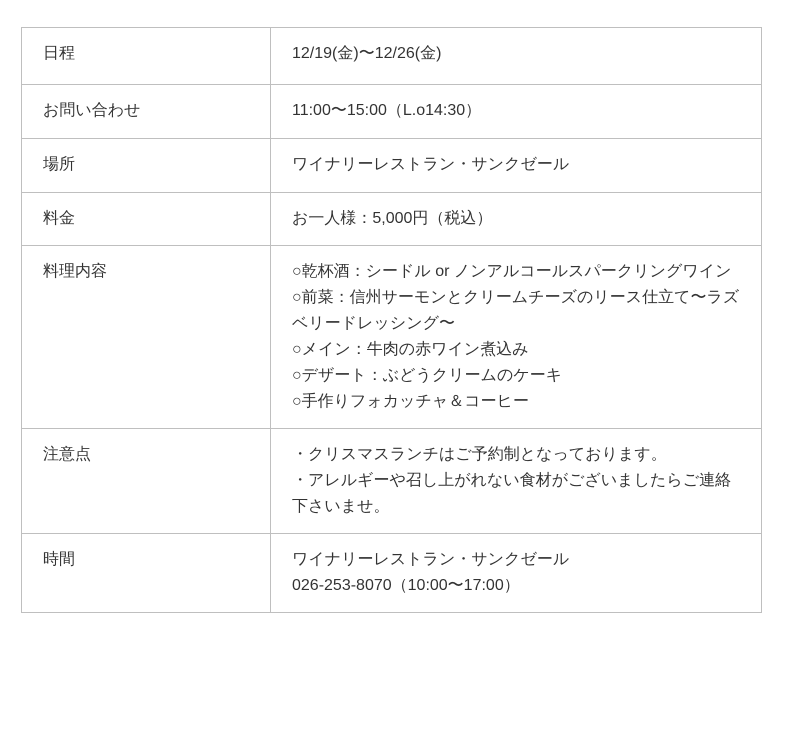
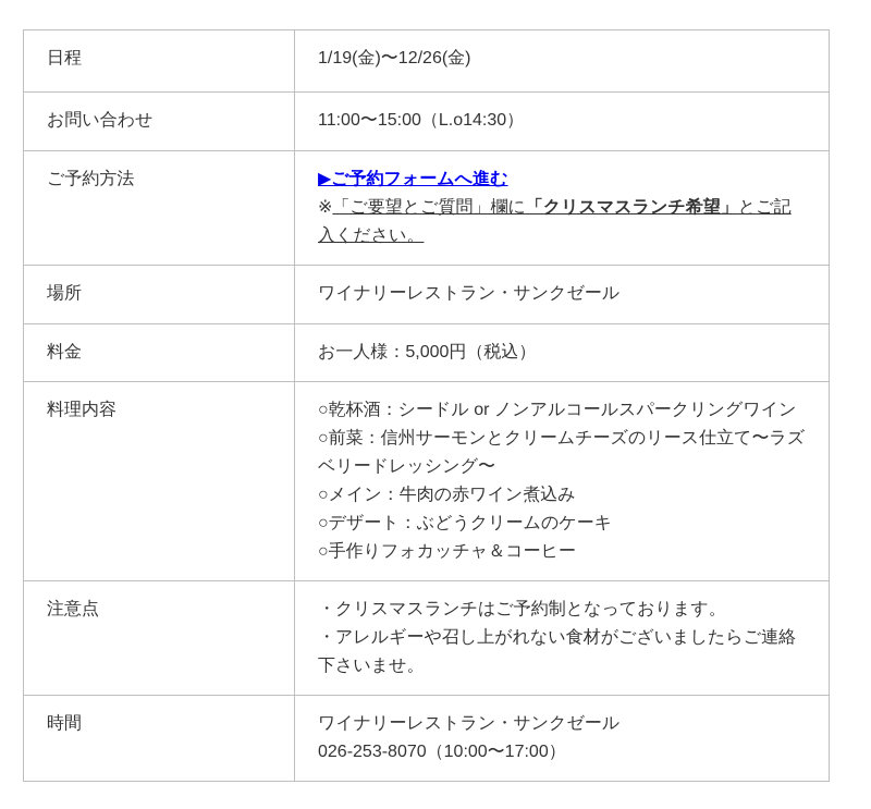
- 日程	12/19(金)〜12/26(金)
+ 日程	1/19(金)〜12/26(金)
  お問い合わせ	11:00〜15:00（L.o14:30）
+ ご予約方法	▶ご予約フォームへ進む※「ご要望とご質問」欄に「クリスマスランチ希望」とご記入ください。
  場所	ワイナリーレストラン・サンクゼール
  料金	お一人様：5,000円（税込）
  料理内容	○乾杯酒：シードル or ノンアルコールスパークリングワイン○前菜：信州サーモンとクリームチーズのリース仕立て〜ラズベリードレッシング〜○メイン：牛肉の赤ワイン煮込み○デザート：ぶどうクリームのケーキ○手作りフォカッチャ＆コーヒー
  注意点	・クリスマスランチはご予約制となっております。・アレルギーや召し上がれない食材がございましたらご連絡下さいませ。
  時間	ワイナリーレストラン・サンクゼール026-253-8070（10:00〜17:00）
